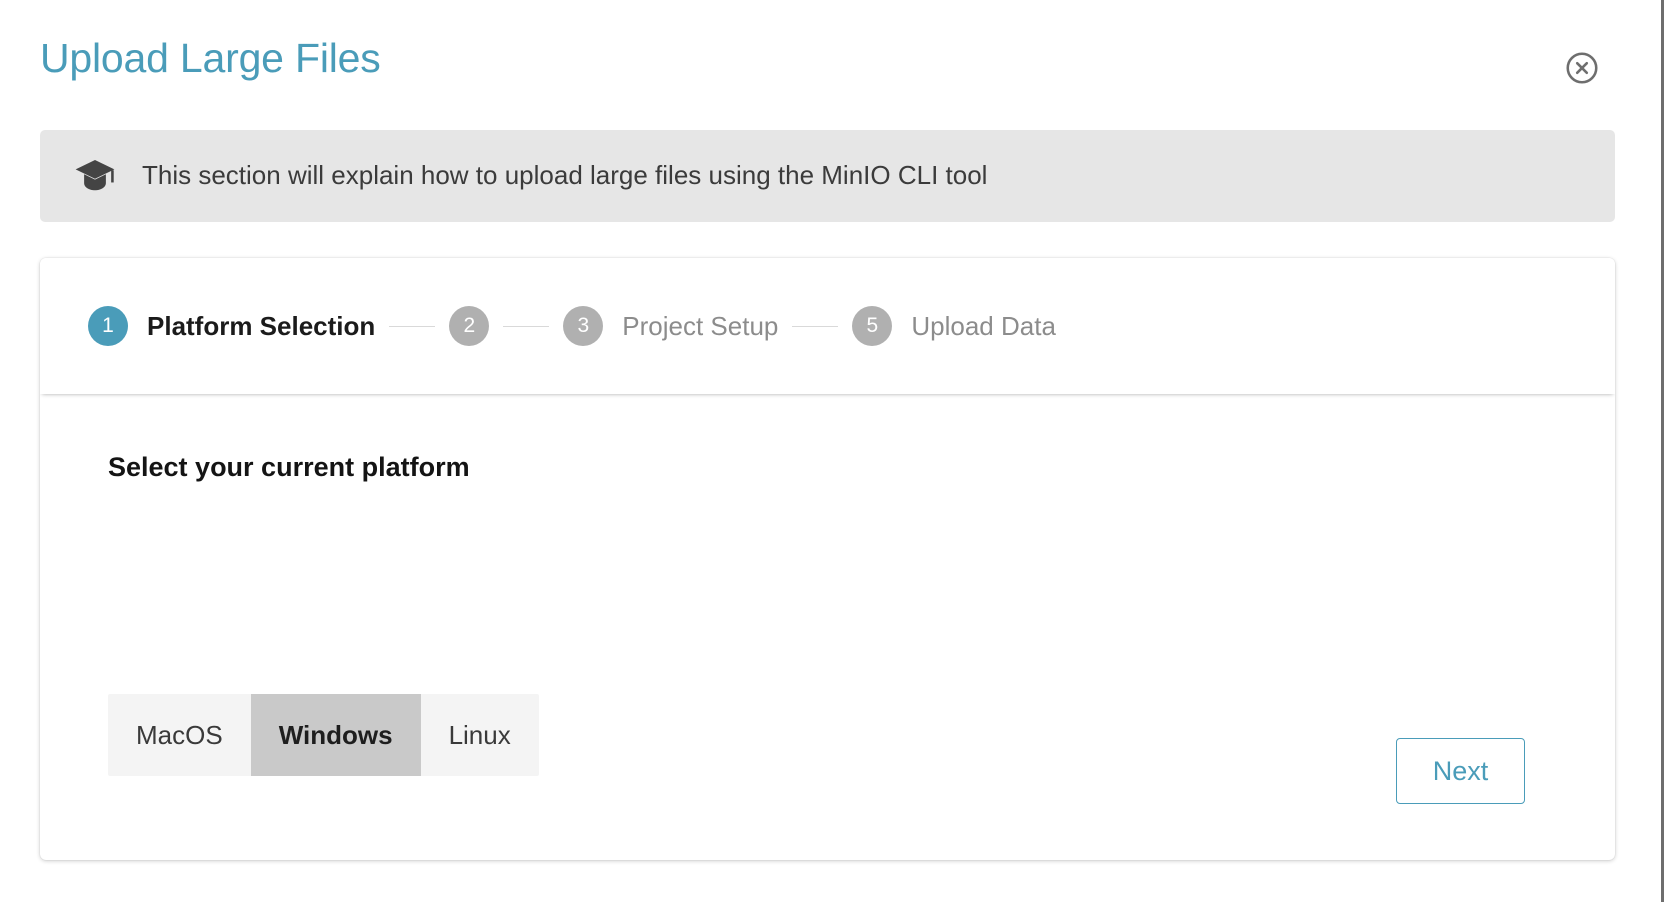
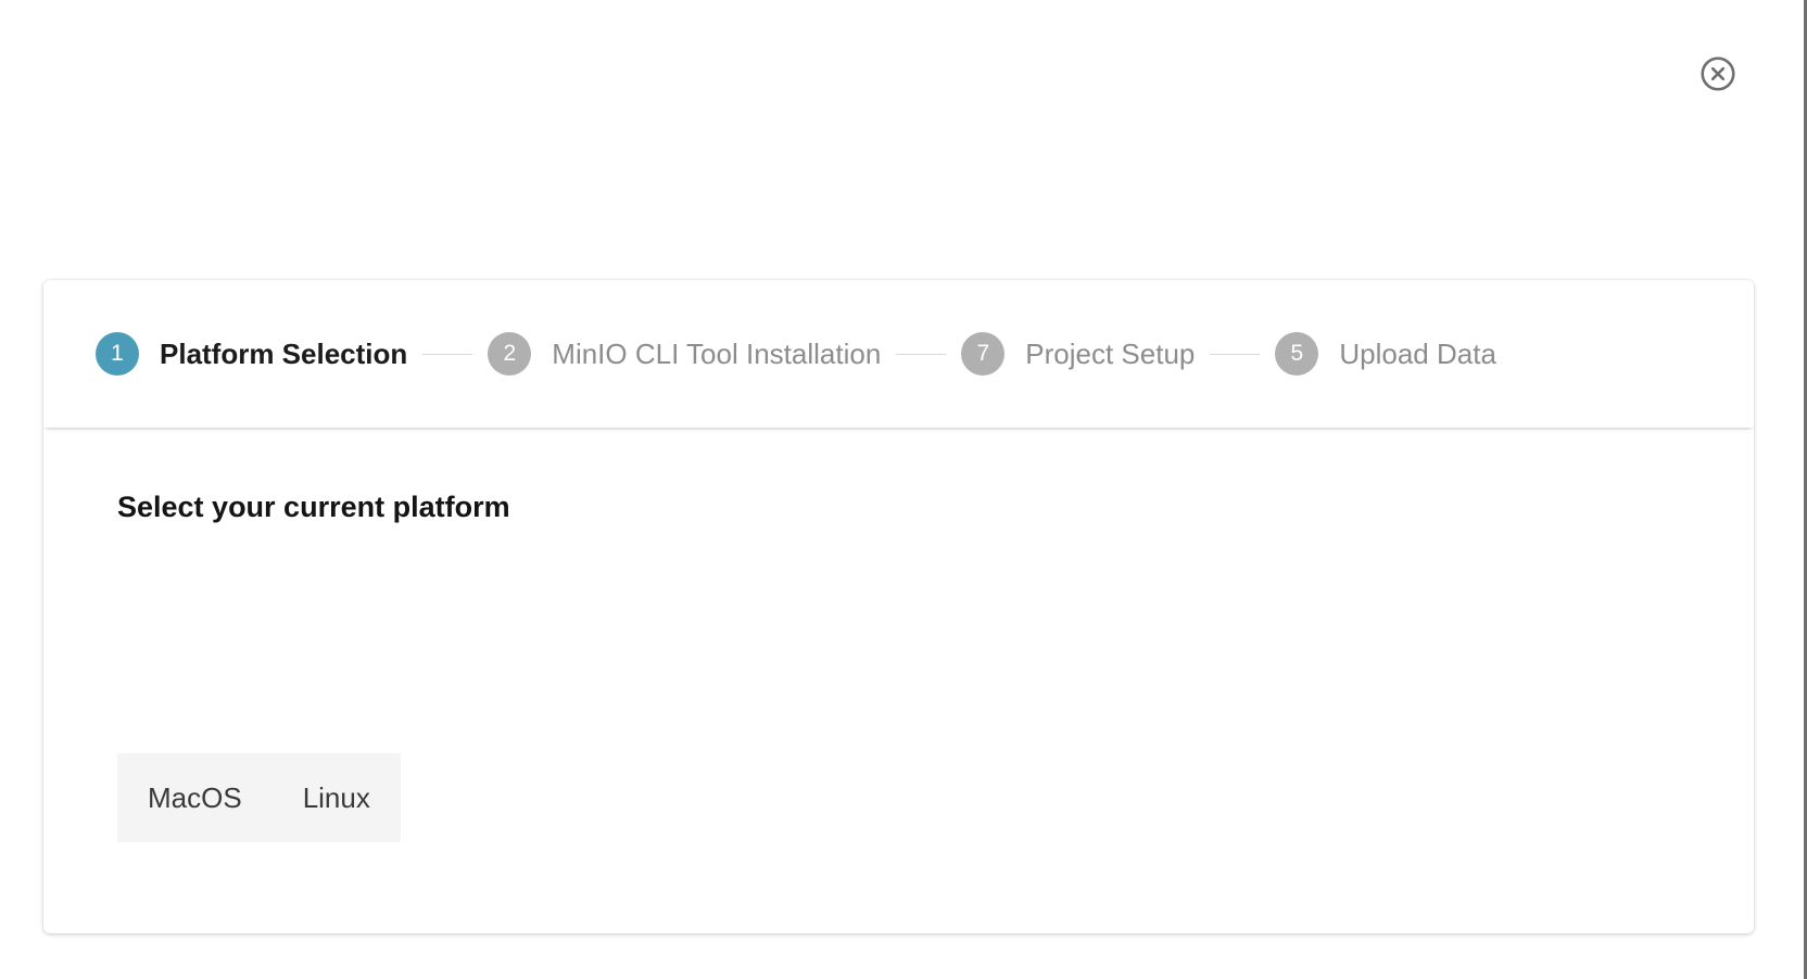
- Upload Large Files
- This section will explain how to upload large files using the MinIO CLI tool
  1
  Platform Selection
  2
+ MinIO CLI Tool Installation
- 3
+ 7
  Project Setup
  5
  Upload Data
  Select your current platform
  MacOS
- Windows
  Linux
- Next
